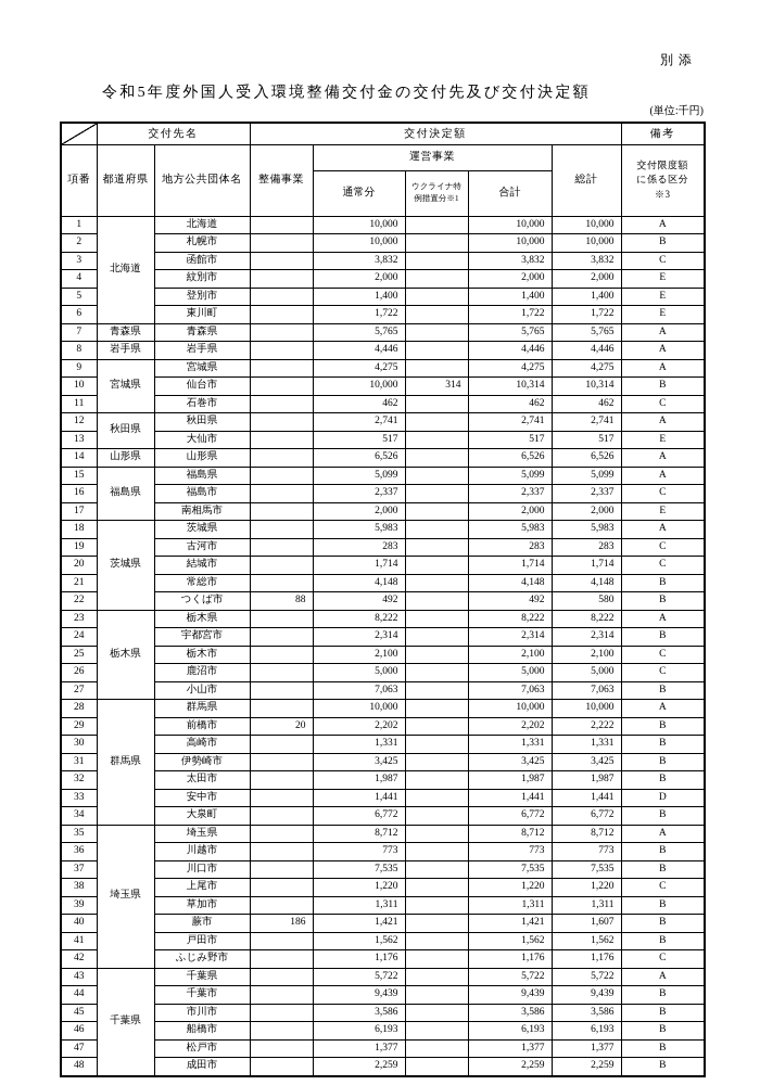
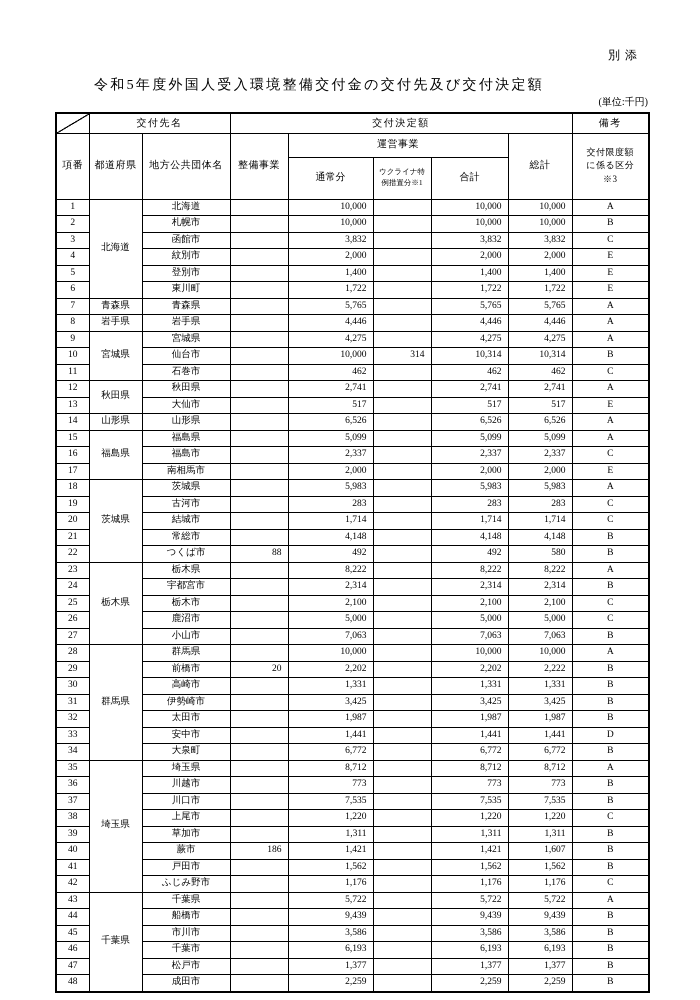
  別添
  令和5年度外国人受入環境整備交付金の交付先及び交付決定額
  (単位:千円)
  	交付先名	交付決定額	備考
  項番	都道府県	地方公共団体名	整備事業	運営事業	総計	交付限度額に係る区分※3
  通常分	ウクライナ特例措置分※1	合計
  1	北海道	北海道		10,000		10,000	10,000	A
  2	札幌市		10,000		10,000	10,000	B
  3	函館市		3,832		3,832	3,832	C
  4	紋別市		2,000		2,000	2,000	E
  5	登別市		1,400		1,400	1,400	E
  6	東川町		1,722		1,722	1,722	E
  7	青森県	青森県		5,765		5,765	5,765	A
  8	岩手県	岩手県		4,446		4,446	4,446	A
  9	宮城県	宮城県		4,275		4,275	4,275	A
  10	仙台市		10,000	314	10,314	10,314	B
  11	石巻市		462		462	462	C
  12	秋田県	秋田県		2,741		2,741	2,741	A
  13	大仙市		517		517	517	E
  14	山形県	山形県		6,526		6,526	6,526	A
  15	福島県	福島県		5,099		5,099	5,099	A
  16	福島市		2,337		2,337	2,337	C
  17	南相馬市		2,000		2,000	2,000	E
  18	茨城県	茨城県		5,983		5,983	5,983	A
  19	古河市		283		283	283	C
  20	結城市		1,714		1,714	1,714	C
  21	常総市		4,148		4,148	4,148	B
  22	つくば市	88	492		492	580	B
  23	栃木県	栃木県		8,222		8,222	8,222	A
  24	宇都宮市		2,314		2,314	2,314	B
  25	栃木市		2,100		2,100	2,100	C
  26	鹿沼市		5,000		5,000	5,000	C
  27	小山市		7,063		7,063	7,063	B
  28	群馬県	群馬県		10,000		10,000	10,000	A
  29	前橋市	20	2,202		2,202	2,222	B
  30	高崎市		1,331		1,331	1,331	B
  31	伊勢崎市		3,425		3,425	3,425	B
  32	太田市		1,987		1,987	1,987	B
  33	安中市		1,441		1,441	1,441	D
  34	大泉町		6,772		6,772	6,772	B
  35	埼玉県	埼玉県		8,712		8,712	8,712	A
  36	川越市		773		773	773	B
  37	川口市		7,535		7,535	7,535	B
  38	上尾市		1,220		1,220	1,220	C
  39	草加市		1,311		1,311	1,311	B
  40	蕨市	186	1,421		1,421	1,607	B
  41	戸田市		1,562		1,562	1,562	B
  42	ふじみ野市		1,176		1,176	1,176	C
  43	千葉県	千葉県		5,722		5,722	5,722	A
- 44	千葉市		9,439		9,439	9,439	B
+ 44	船橋市		9,439		9,439	9,439	B
  45	市川市		3,586		3,586	3,586	B
- 46	船橋市		6,193		6,193	6,193	B
+ 46	千葉市		6,193		6,193	6,193	B
  47	松戸市		1,377		1,377	1,377	B
  48	成田市		2,259		2,259	2,259	B
